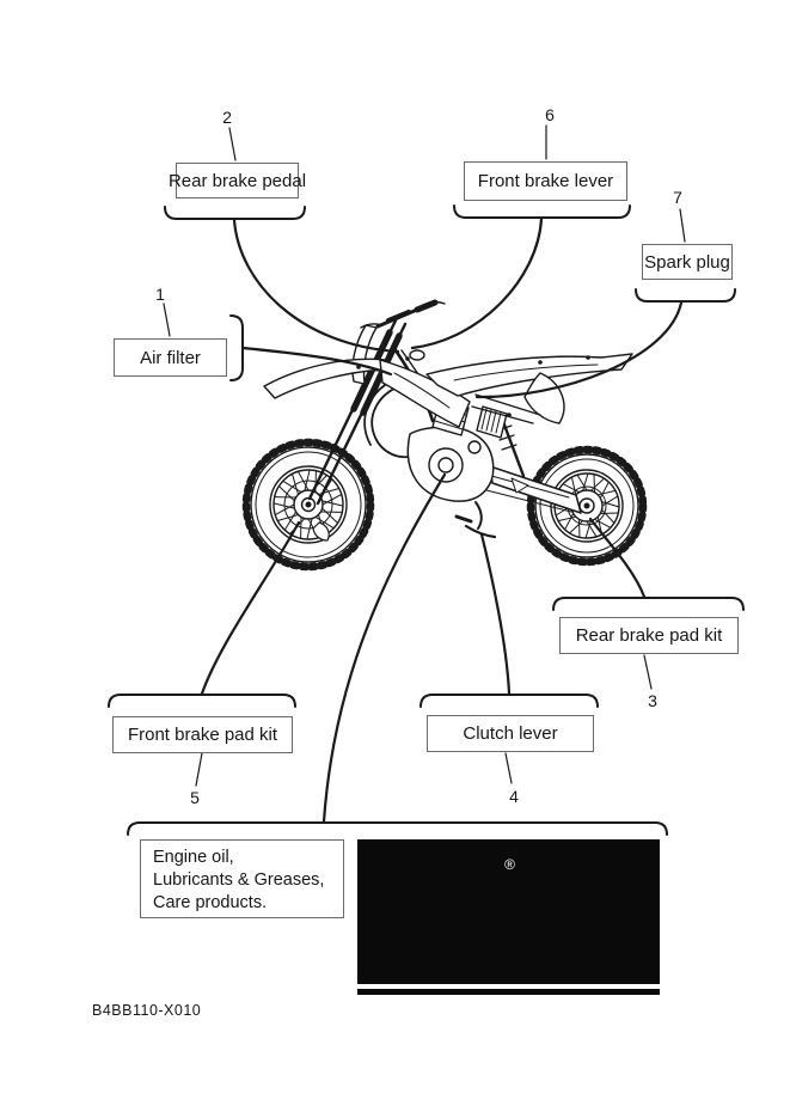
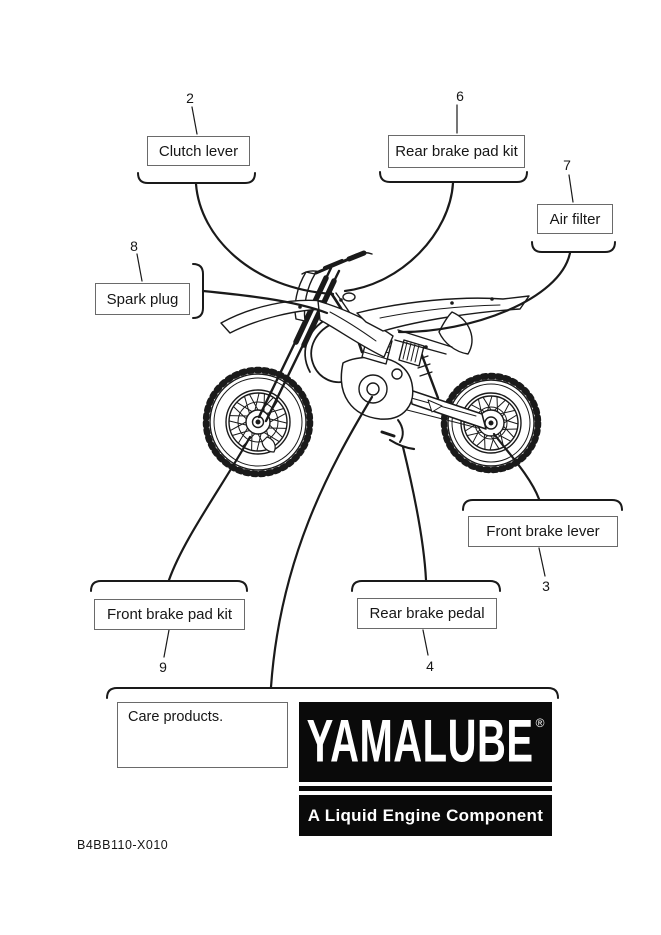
- Air filter
+ Spark plug
- Rear brake pedal
+ Clutch lever
- Rear brake pad kit
+ Front brake lever
- Clutch lever
+ Rear brake pedal
  Front brake pad kit
- Front brake lever
+ Rear brake pad kit
- Spark plug
+ Air filter
- 1
+ 8
  2
  3
  4
- 5
+ 9
  6
  7
- Engine oil,
- Lubricants & Greases,
  Care products.
+ YAMALUBE
  ®
+ A Liquid Engine Component
  B4BB110-X010
